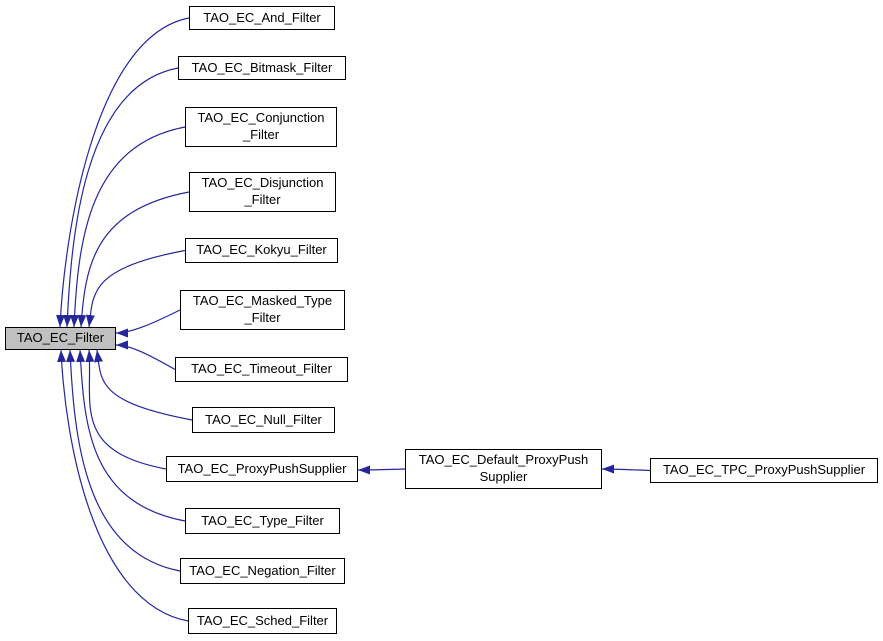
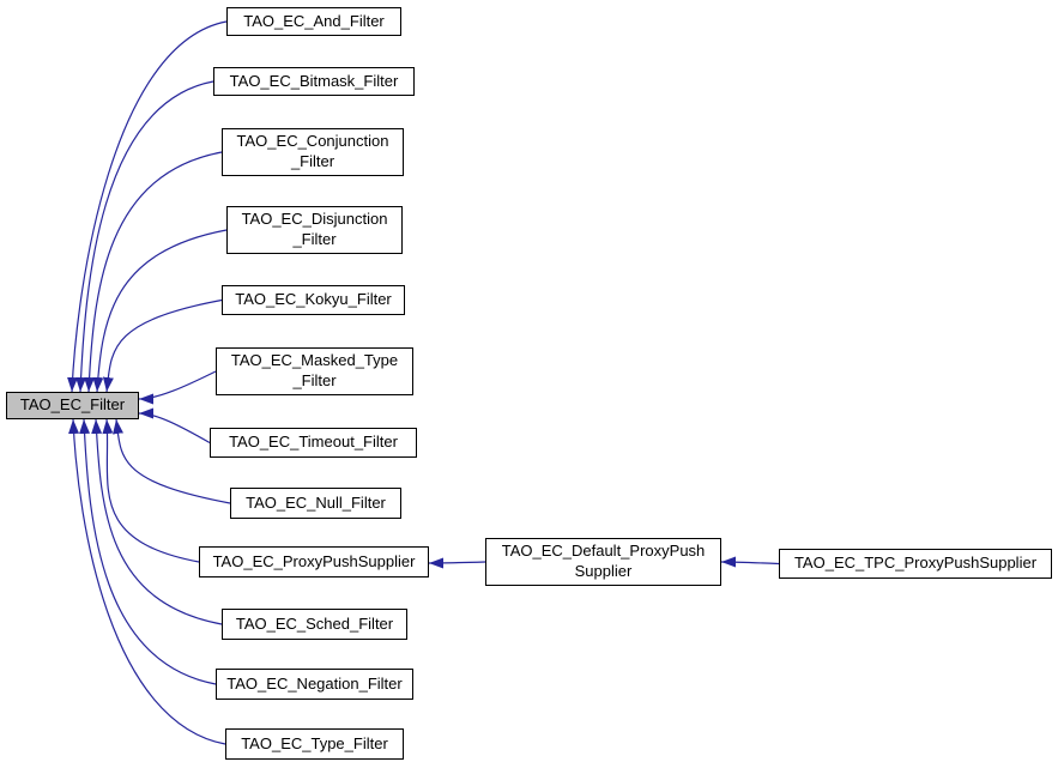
  TAO_EC_Filter
  TAO_EC_And_Filter
  TAO_EC_Bitmask_Filter
  TAO_EC_Conjunction
  _Filter
  TAO_EC_Disjunction
  _Filter
  TAO_EC_Kokyu_Filter
  TAO_EC_Masked_Type
  _Filter
  TAO_EC_Timeout_Filter
  TAO_EC_Null_Filter
  TAO_EC_ProxyPushSupplier
- TAO_EC_Type_Filter
+ TAO_EC_Sched_Filter
  TAO_EC_Negation_Filter
- TAO_EC_Sched_Filter
+ TAO_EC_Type_Filter
  TAO_EC_Default_ProxyPush
  Supplier
  TAO_EC_TPC_ProxyPushSupplier
